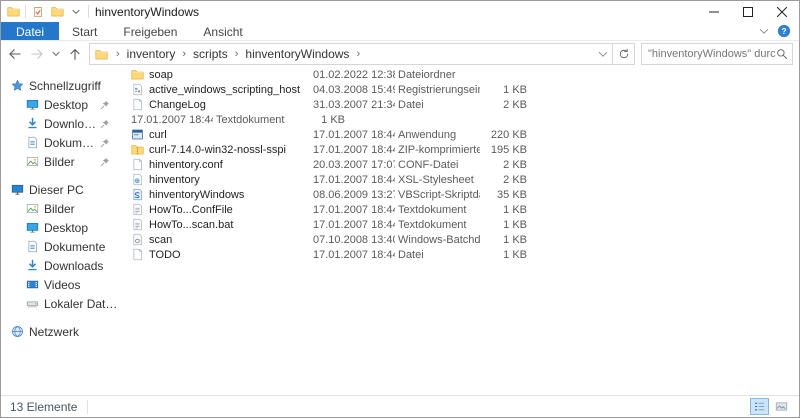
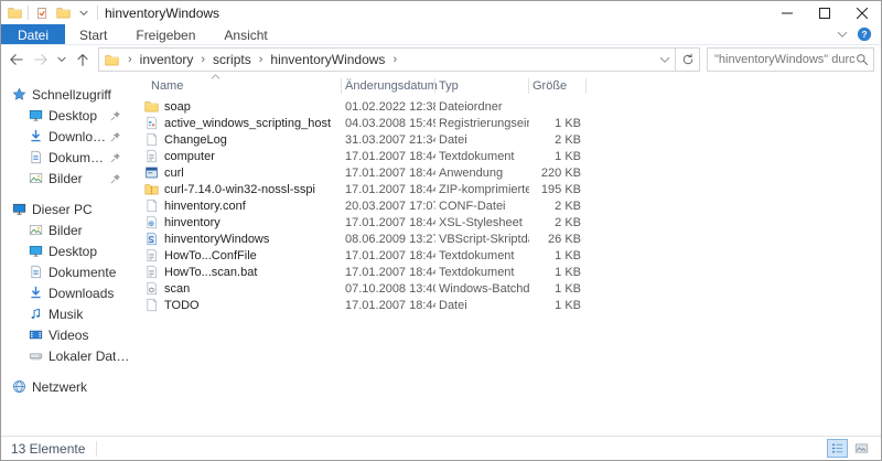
  hinventoryWindows
  Datei
  Start
  Freigeben
  Ansicht
  ?
  ›
  inventory
  ›
  scripts
  ›
  hinventoryWindows
  ›
  "hinventoryWindows" durc
  Schnellzugriff
  Desktop
  Download
  Dokument
  Bilder
  Dieser PC
  Bilder
  Desktop
  Dokumente
  Downloads
+ Musik
  Videos
  Netzwerk
+ Name
+ Änderungsdatum
+ Typ
+ Größe
  soap
  01.02.2022 12:3
  Dateiordner
  active_windows_scripting_host
  04.03.2008 15:4
  Registrierungsei
  1 KB
  ChangeLog
  31.03.2007 21:3
  Datei
  2 KB
+ computer
  17.01.2007 18:4
  Textdokument
  1 KB
  curl
  17.01.2007 18:4
  Anwendung
  220 KB
  curl-7.14.0-win32-nossl-sspi
  17.01.2007 18:4
  ZIP-komprimierte
  195 KB
  hinventory.conf
  20.03.2007 17:0
  CONF-Datei
  2 KB
  hinventory
  17.01.2007 18:4
  XSL-Stylesheet
  2 KB
  hinventoryWindows
  08.06.2009 13:2
  VBScript-Skriptd
- 35 KB
+ 26 KB
  HowTo...ConfFile
  17.01.2007 18:4
  Textdokument
  1 KB
  HowTo...scan.bat
  17.01.2007 18:4
  Textdokument
  1 KB
  scan
  07.10.2008 13:4
  Windows-Batchd
  1 KB
  TODO
  17.01.2007 18:4
  Datei
  1 KB
  13 Elemente
